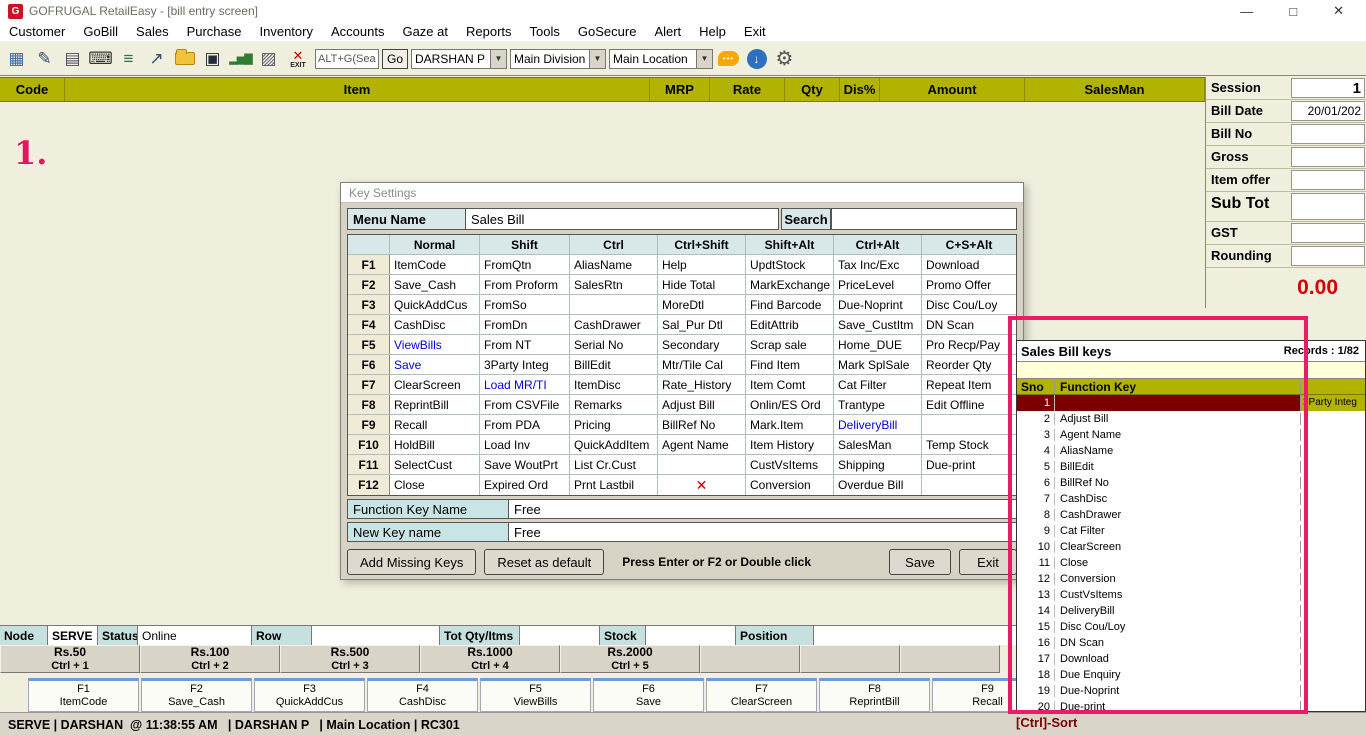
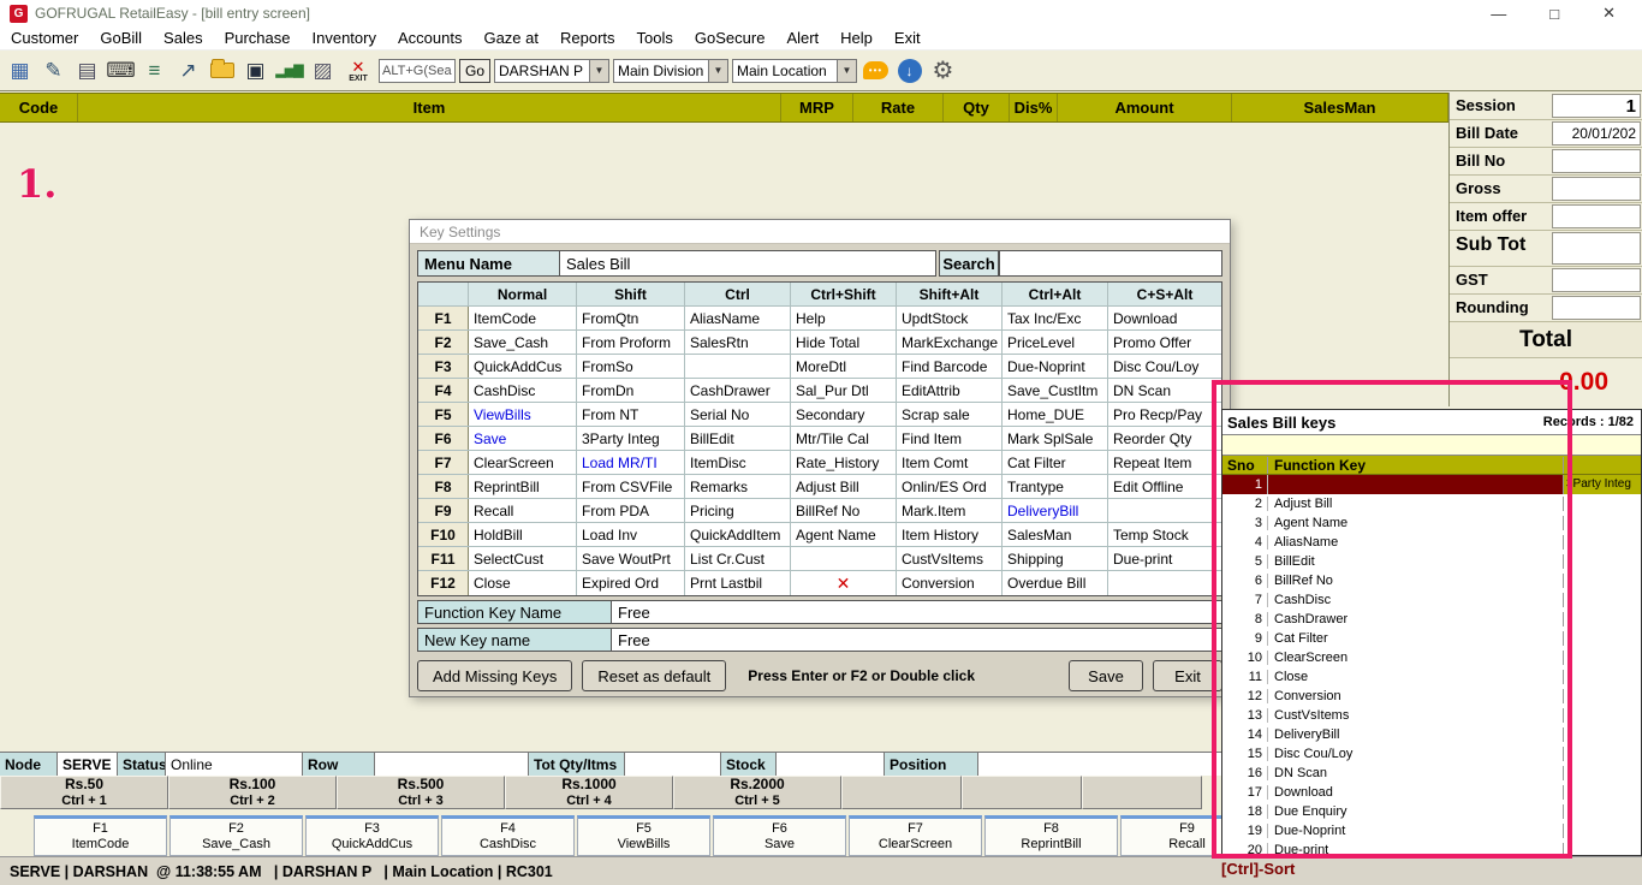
  G
  GOFRUGAL RetailEasy - [bill entry screen]
  —
  □
  ✕
  Customer
  GoBill
  Sales
  Purchase
  Inventory
  Accounts
  Gaze at
  Reports
  Tools
  GoSecure
  Alert
  Help
  Exit
  ▦
  ✎
  ▤
  ⌨
  ≡
  ↗
  ▣
  ▂▅▇
  ▨
  ✕
  ALT+G(Sea
  Go
  DARSHAN P
  ▼
  Main Division
  ▼
  Main Location
  ▼
  •••
  ↓
  ⚙
  Code
  Item
  MRP
  Rate
  Qty
  Dis%
  Amount
  SalesMan
  Session
  1
  Bill Date
  20/01/202
  Bill No
  Gross
  Item offer
  Sub Tot
  GST
  Rounding
+ Total
  0.00
  1.
  Key Settings
  Menu Name
  Sales Bill
  Search
  Normal
  Shift
  Ctrl
  Ctrl+Shift
  Shift+Alt
  Ctrl+Alt
  C+S+Alt
  F1
  ItemCode
  FromQtn
  AliasName
  Help
  UpdtStock
  Tax Inc/Exc
  Download
  F2
  Save_Cash
  From Proform
  SalesRtn
  Hide Total
  MarkExchange
  PriceLevel
  Promo Offer
  F3
  QuickAddCus
  FromSo
  MoreDtl
  Find Barcode
  Due-Noprint
  Disc Cou/Loy
  F4
  CashDisc
  FromDn
  CashDrawer
  Sal_Pur Dtl
  EditAttrib
  Save_CustItm
  DN Scan
  F5
  ViewBills
  From NT
  Serial No
  Secondary
  Scrap sale
  Home_DUE
  Pro Recp/Pay
  F6
  Save
  3Party Integ
  BillEdit
  Mtr/Tile Cal
  Find Item
  Mark SplSale
  Reorder Qty
  F7
  ClearScreen
  Load MR/TI
  ItemDisc
  Rate_History
  Item Comt
  Cat Filter
  Repeat Item
  F8
  ReprintBill
  From CSVFile
  Remarks
  Adjust Bill
  Onlin/ES Ord
  Trantype
  Edit Offline
  F9
  Recall
  From PDA
  Pricing
  BillRef No
  Mark.Item
  DeliveryBill
  F10
  HoldBill
  Load Inv
  QuickAddItem
  Agent Name
  Item History
  SalesMan
  Temp Stock
  F11
  SelectCust
  Save WoutPrt
  List Cr.Cust
  CustVsItems
  Shipping
  Due-print
  F12
  Close
  Expired Ord
  Prnt Lastbil
  ✕
  Conversion
  Overdue Bill
  Function Key Name
  Free
  New Key name
  Free
  Add Missing Keys
  Reset as default
  Press Enter or F2 or Double click
  Save
  Exit
  Sales Bill keys
  Records : 1/82
  Sno
  Function Key
  1
  3Party Integ
  2
  Adjust Bill
  3
  Agent Name
  4
  AliasName
  5
  BillEdit
  6
  BillRef No
  7
  CashDisc
  8
  CashDrawer
  9
  Cat Filter
  10
  ClearScreen
  11
  Close
  12
  Conversion
  13
  CustVsItems
  14
  DeliveryBill
  15
  Disc Cou/Loy
  16
  DN Scan
  17
  Download
  18
  Due Enquiry
  19
  Due-Noprint
  20
  Due-print
  [Ctrl]-Sort
  Node
  SERVE
  Status
  Online
  Row
  Tot Qty/Itms
  Stock
  Position
  Rs.50
  Ctrl + 1
  Rs.100
  Ctrl + 2
  Rs.500
  Ctrl + 3
  Rs.1000
  Ctrl + 4
  Rs.2000
  Ctrl + 5
  F1
  ItemCode
  F2
  Save_Cash
  F3
  QuickAddCus
  F4
  CashDisc
  F5
  ViewBills
  F6
  Save
  F7
  ClearScreen
  F8
  ReprintBill
  F9
  Recall
  SERVE | DARSHAN @ 11:38:55 AM | DARSHAN P | Main Location | RC301
